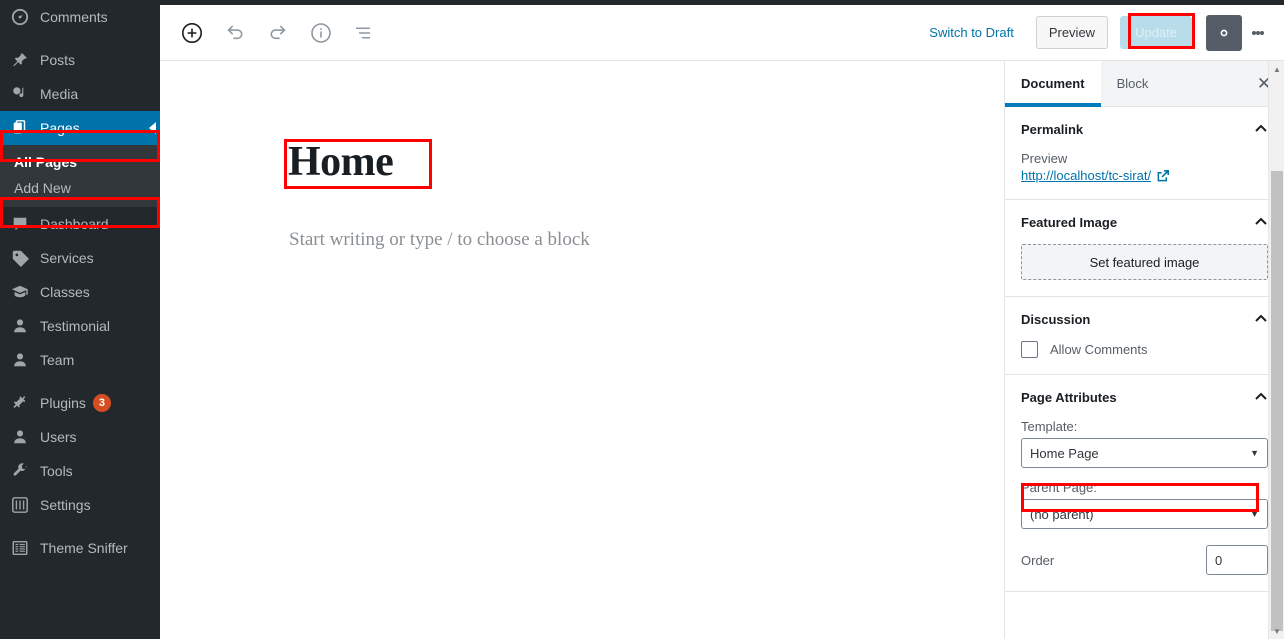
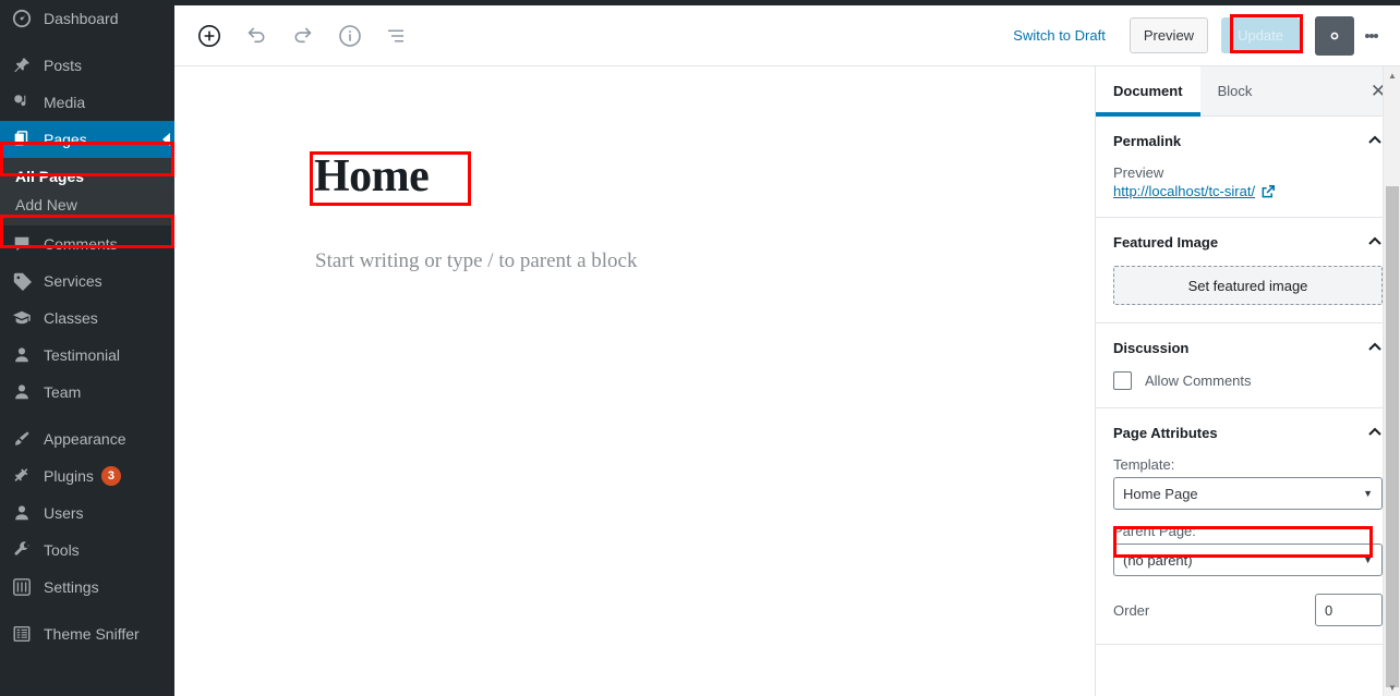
- Comments
+ Dashboard
  Posts
  Media
  Pages
  All Pages
  Add New
- Dashboard
+ Comments
  Services
  Classes
  Testimonial
  Team
+ Appearance
  Plugins
  3
  Users
  Tools
  Settings
  Theme Sniffer
  Switch to Draft
  Preview
  Update
  Home
- Start writing or type / to choose a block
+ Start writing or type / to parent a block
  Document
  Block
  ✕
  Permalink
  Preview
  http://localhost/tc-sirat/
  Featured Image
  Set featured image
  Discussion
  Allow Comments
  Page Attributes
  Template:
  Home Page
  ▼
  Parent Page:
  (no parent)
  ▼
  Order
  0
  ▲
  ▼
